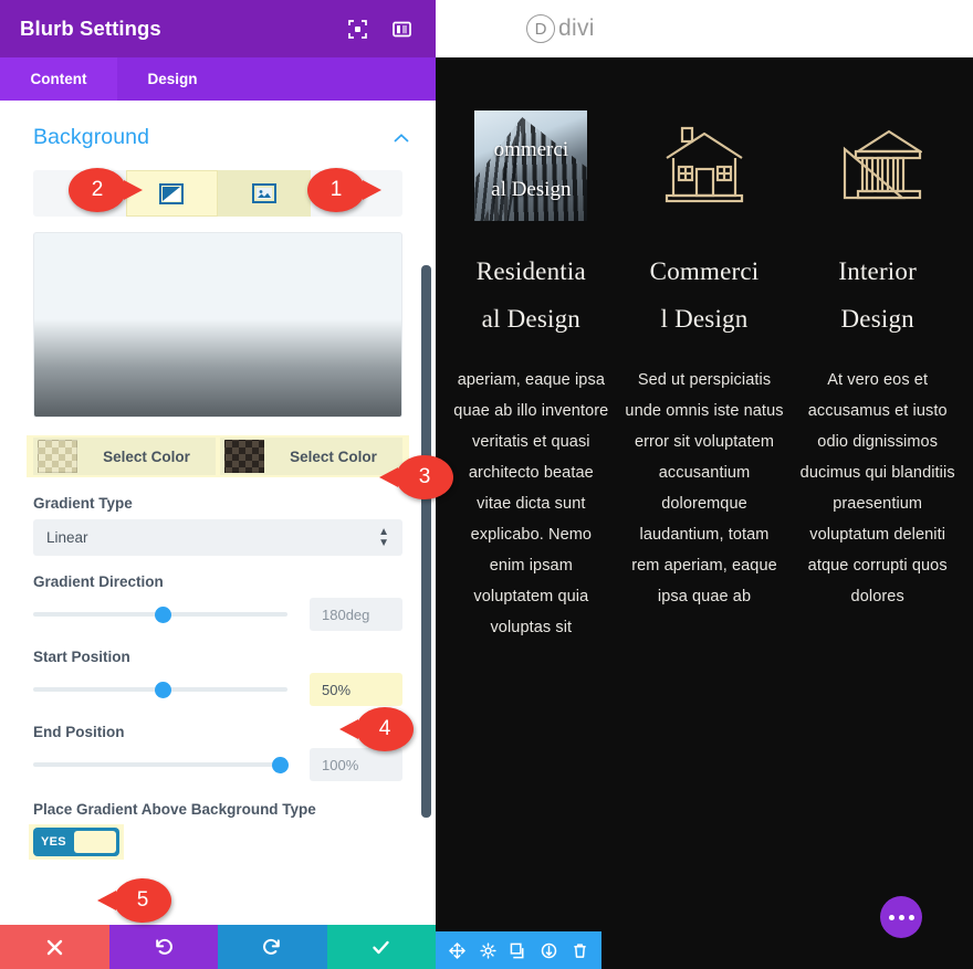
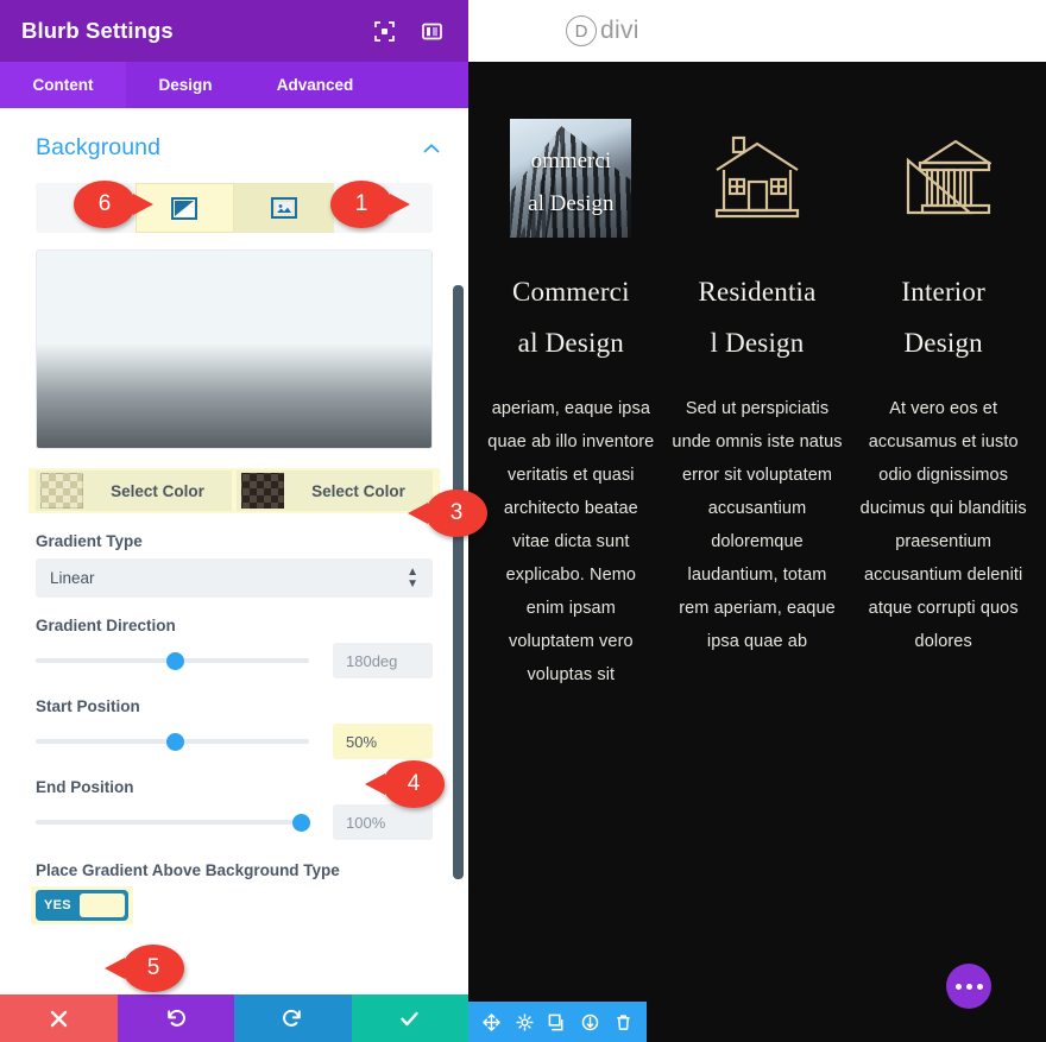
  Blurb Settings
  Content
  Design
+ Advanced
  Background
  Select Color
  Select Color
  Gradient Type
  Linear
  ▲
  ▼
  Gradient Direction
  180deg
  Start Position
  50%
  End Position
  100%
  Place Gradient Above Background Type
  YES
  D
  divi
  ommerci
  al Design
- Residentia
+ Commerci
  al Design
- aperiam, eaque ipsa quae ab illo inventore veritatis et quasi architecto beatae vitae dicta sunt explicabo. Nemo enim ipsam voluptatem quia voluptas sit
+ aperiam, eaque ipsa quae ab illo inventore veritatis et quasi architecto beatae vitae dicta sunt explicabo. Nemo enim ipsam voluptatem vero voluptas sit
- Commerci
+ Residentia
  l Design
  Sed ut perspiciatis unde omnis iste natus error sit voluptatem accusantium doloremque laudantium, totam rem aperiam, eaque ipsa quae ab
  Interior
  Design
- At vero eos et accusamus et iusto odio dignissimos ducimus qui blanditiis praesentium voluptatum deleniti atque corrupti quos dolores
+ At vero eos et accusamus et iusto odio dignissimos ducimus qui blanditiis praesentium accusantium deleniti atque corrupti quos dolores
  1
- 2
+ 6
  3
  4
  5
